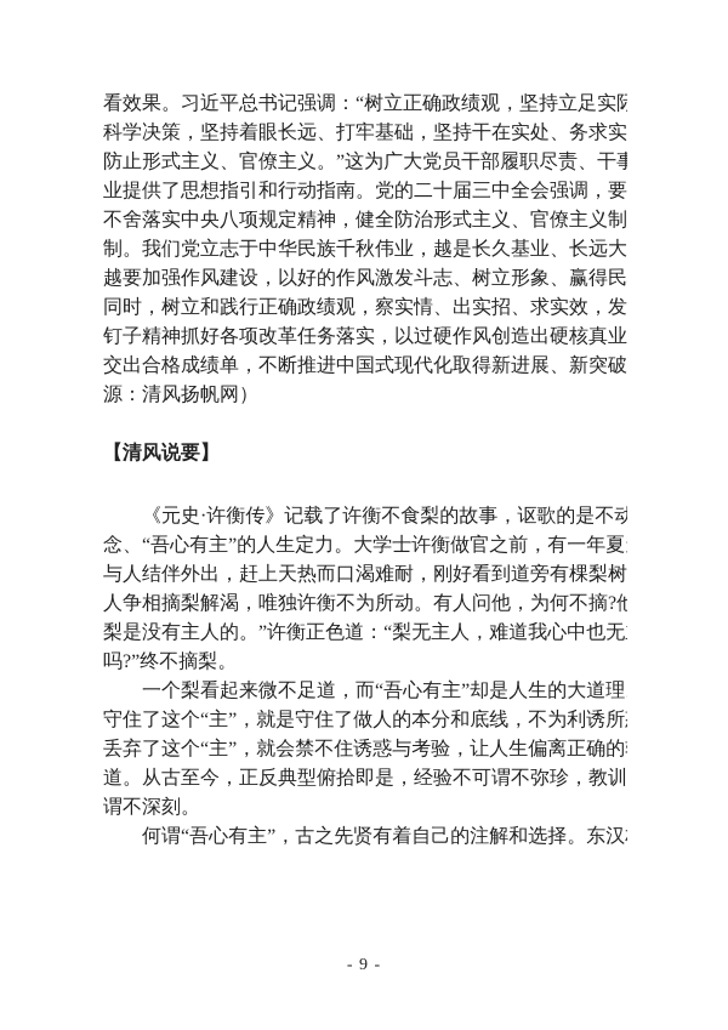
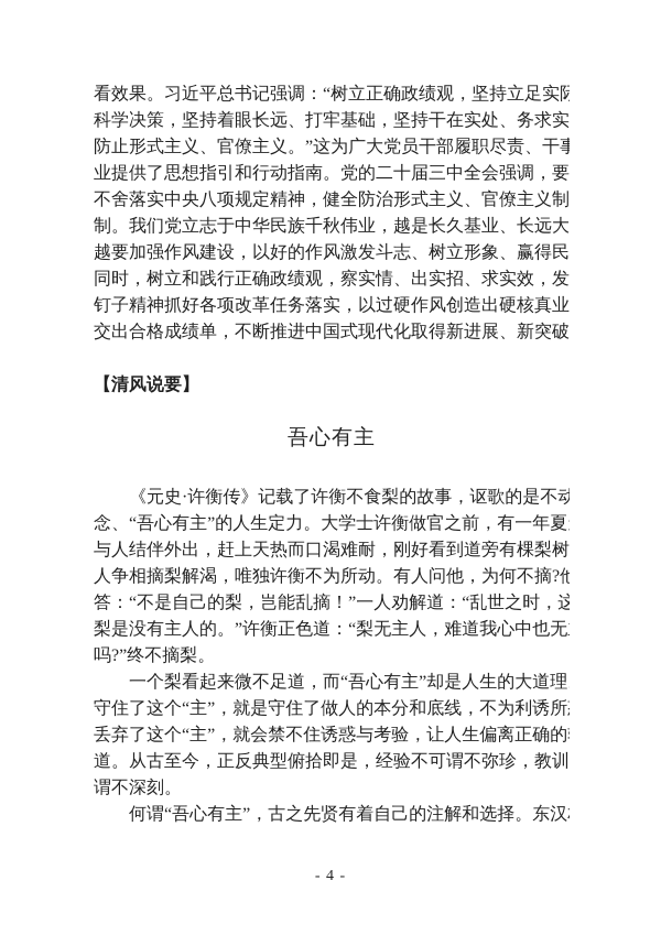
  看效果。习近平总书记强调：“树立正确政绩观，坚持立足实际
  科学决策，坚持着眼长远、打牢基础，坚持干在实处、务求实
  防止形式主义、官僚主义。”这为广大党员干部履职尽责、干事
  业提供了思想指引和行动指南。党的二十届三中全会强调，要
  不舍落实中央八项规定精神，健全防治形式主义、官僚主义制
  制。我们党立志于中华民族千秋伟业，越是长久基业、长远大
  越要加强作风建设，以好的作风激发斗志、树立形象、赢得民
  同时，树立和践行正确政绩观，察实情、出实招、求实效，发
  钉子精神抓好各项改革任务落实，以过硬作风创造出硬核真业
  交出合格成绩单，不断推进中国式现代化取得新进展、新突破
- 源：清风扬帆网）
  【清风说要】
+ 吾心有主
  《元史·许衡传》记载了许衡不食梨的故事，讴歌的是不动
  念、“吾心有主”的人生定力。大学士许衡做官之前，有一年夏
  与人结伴外出，赶上天热而口渴难耐，刚好看到道旁有棵梨树
  人争相摘梨解渴，唯独许衡不为所动。有人问他，为何不摘?他
+ 答：“不是自己的梨，岂能乱摘！”一人劝解道：“乱世之时，这
  梨是没有主人的。”许衡正色道：“梨无主人，难道我心中也无
  吗?”终不摘梨。
  一个梨看起来微不足道，而“吾心有主”却是人生的大道理
  守住了这个“主”，就是守住了做人的本分和底线，不为利诱所
  丢弃了这个“主”，就会禁不住诱惑与考验，让人生偏离正确的
  道。从古至今，正反典型俯拾即是，经验不可谓不弥珍，教训
  谓不深刻。
  何谓“吾心有主”，古之先贤有着自己的注解和选择。东汉
- - 9 -
+ - 4 -
